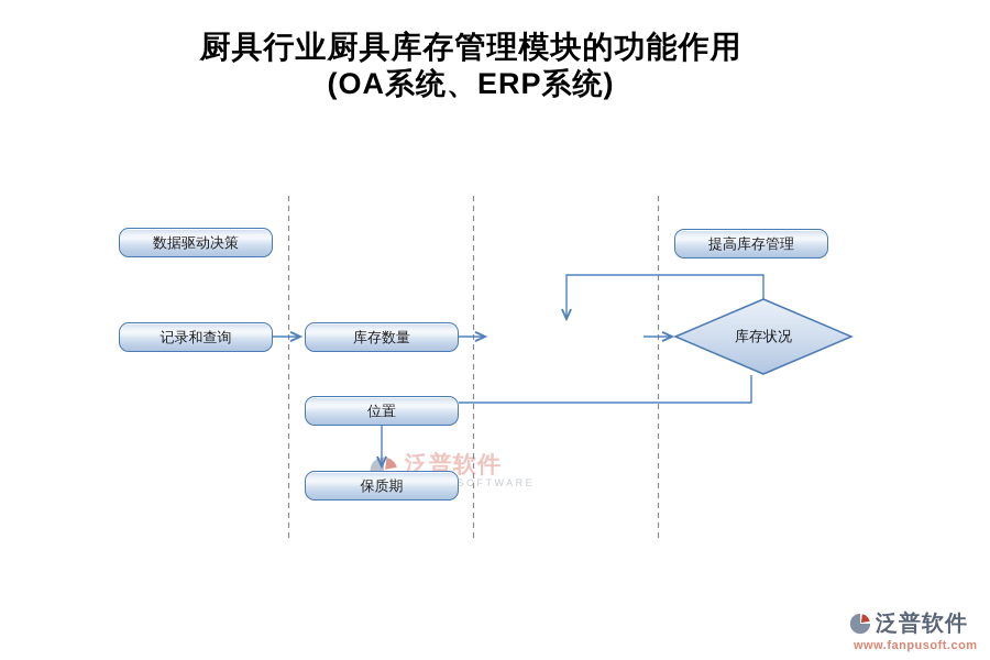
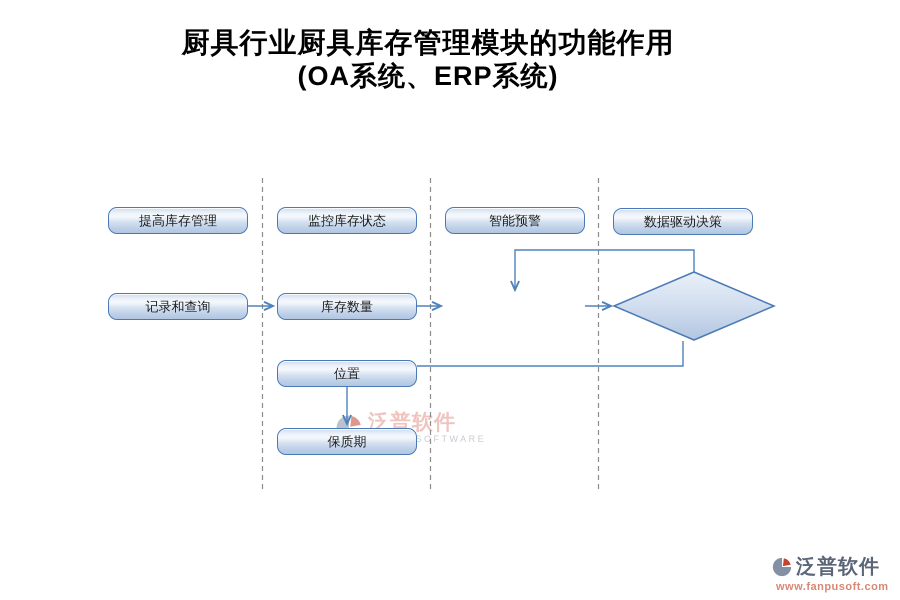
  厨具行业厨具库存管理模块的功能作用
  (OA系统、ERP系统)
  泛普软件
- 数据驱动决策
+ 提高库存管理
+ 监控库存状态
+ 智能预警
- 提高库存管理
+ 数据驱动决策
  记录和查询
  库存数量
  位置
  保质期
- 库存状况
  泛普软件
  www.fanpusoft.com
